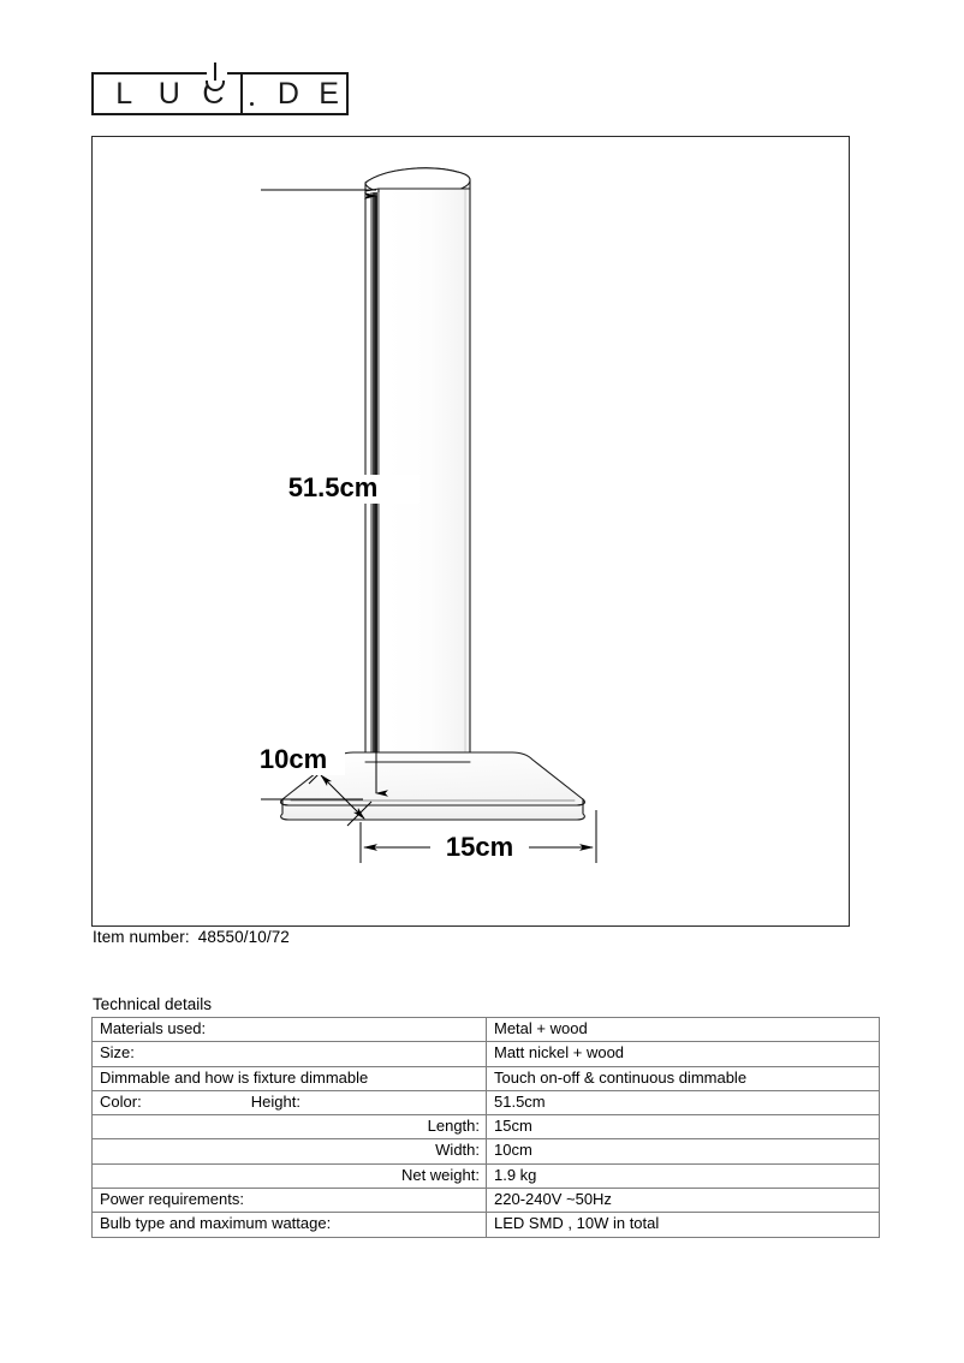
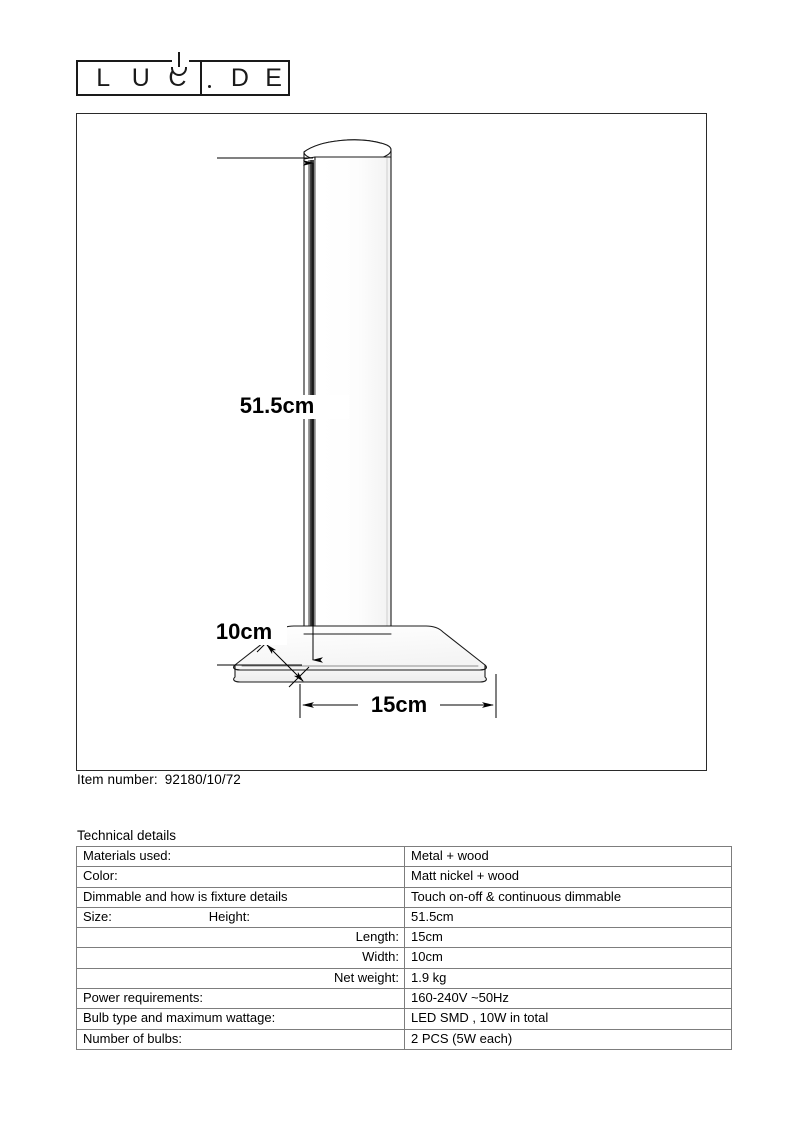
  L
  U
  C
  D
  E
  51.5cm
  10cm
  15cm
- Item number: 48550/10/72
+ Item number: 92180/10/72
  Technical details
  Materials used:	Metal + wood
- Size:	Matt nickel + wood
+ Color:	Matt nickel + wood
- Dimmable and how is fixture dimmable	Touch on-off & continuous dimmable
+ Dimmable and how is fixture details	Touch on-off & continuous dimmable
- Color: Height:	51.5cm
+ Size: Height:	51.5cm
  Length:	15cm
  Width:	10cm
  Net weight:	1.9 kg
- Power requirements:	220-240V ~50Hz
+ Power requirements:	160-240V ~50Hz
  Bulb type and maximum wattage:	LED SMD , 10W in total
+ Number of bulbs:	2 PCS (5W each)
